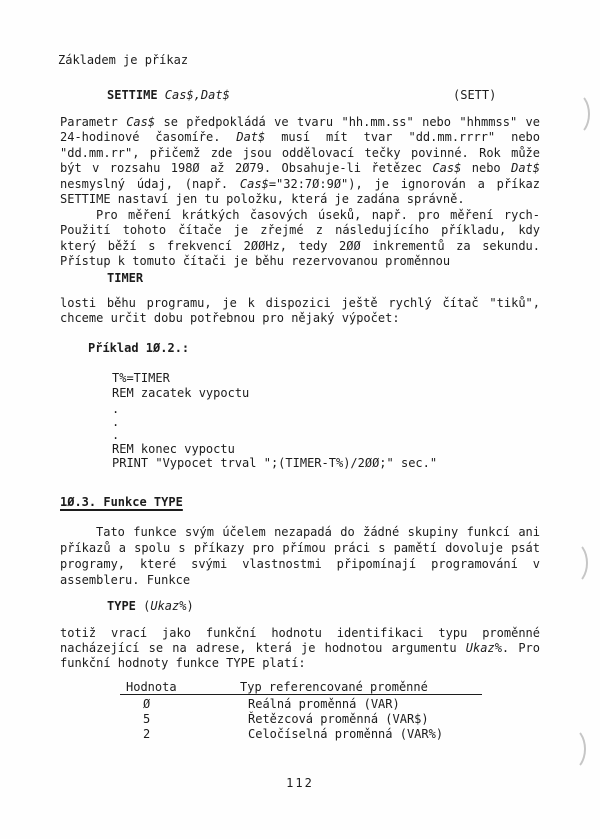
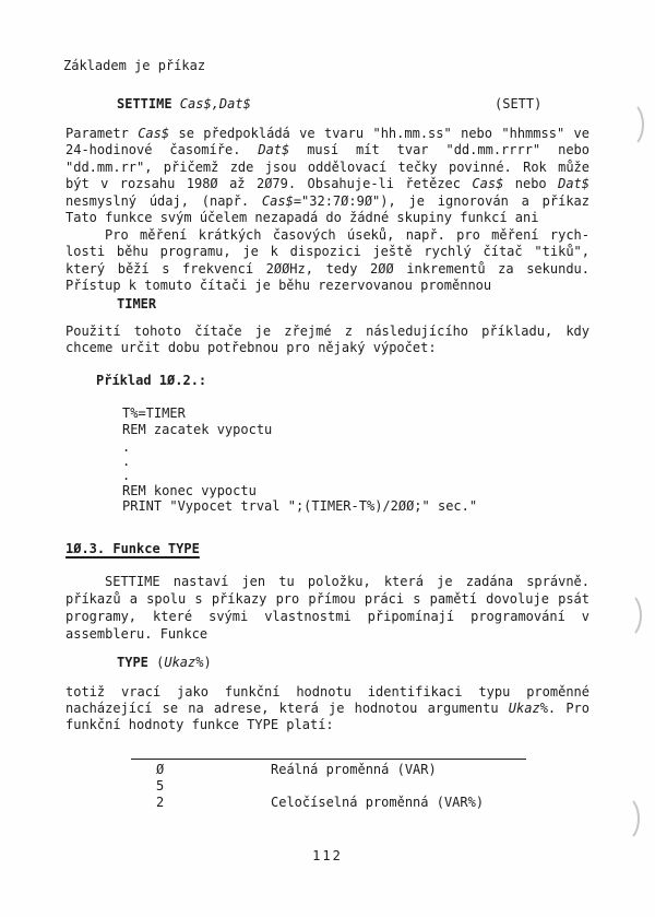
  Základem je příkaz
  SETTIME Cas$,Dat$
  (SETT)
  Parametr Cas$ se předpokládá ve tvaru "hh.mm.ss" nebo "hhmmss" ve
  24-hodinové časomíře. Dat$ musí mít tvar "dd.mm.rrrr" nebo
  "dd.mm.rr", přičemž zde jsou oddělovací tečky povinné. Rok může
  být v rozsahu 198Ø až 2Ø79. Obsahuje-li řetězec Cas$ nebo Dat$
  nesmyslný údaj, (např. Cas$="32:7Ø:9Ø"), je ignorován a příkaz
- SETTIME nastaví jen tu položku, která je zadána správně.
+ Tato funkce svým účelem nezapadá do žádné skupiny funkcí ani
  Pro měření krátkých časových úseků, např. pro měření rych-
- Použití tohoto čítače je zřejmé z následujícího příkladu, kdy
+ losti běhu programu, je k dispozici ještě rychlý čítač "tiků",
  který běží s frekvencí 2ØØHz, tedy 2ØØ inkrementů za sekundu.
  Přístup k tomuto čítači je běhu rezervovanou proměnnou
  TIMER
- losti běhu programu, je k dispozici ještě rychlý čítač "tiků",
+ Použití tohoto čítače je zřejmé z následujícího příkladu, kdy
  chceme určit dobu potřebnou pro nějaký výpočet:
  Příklad 1Ø.2.:
  T%=TIMER
  REM zacatek vypoctu
  .
  .
  .
  REM konec vypoctu
  PRINT "Vypocet trval ";(TIMER-T%)/2ØØ;" sec."
  1Ø.3. Funkce TYPE
- Tato funkce svým účelem nezapadá do žádné skupiny funkcí ani
+ SETTIME nastaví jen tu položku, která je zadána správně.
  příkazů a spolu s příkazy pro přímou práci s pamětí dovoluje psát
  programy, které svými vlastnostmi připomínají programování v
  assembleru. Funkce
  TYPE (Ukaz%)
  totiž vrací jako funkční hodnotu identifikaci typu proměnné
  nacházející se na adrese, která je hodnotou argumentu Ukaz%. Pro
  funkční hodnoty funkce TYPE platí:
- Hodnota
- Typ referencované proměnné
  Ø
  Reálná proměnná (VAR)
  5
- Řetězcová proměnná (VAR$)
  2
  Celočíselná proměnná (VAR%)
  112
